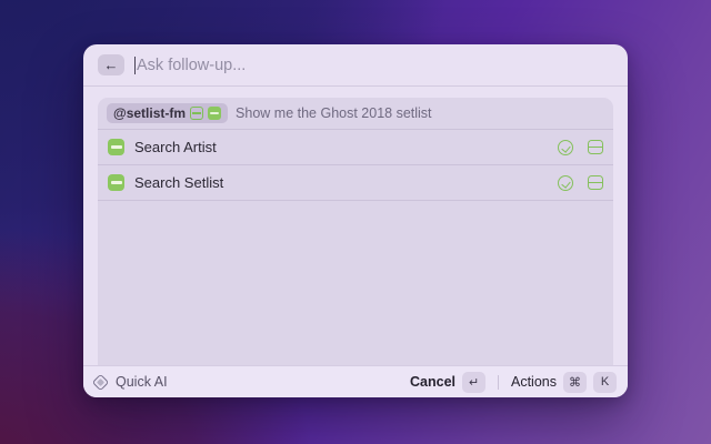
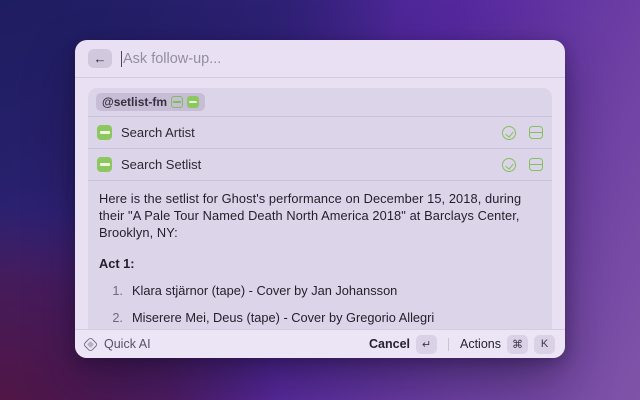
  ←
  Ask follow-up...
  @setlist-fm
- Show me the Ghost 2018 setlist
  Search Artist
  Search Setlist
+ Here is the setlist for Ghost's performance on December 15, 2018, during their "A Pale Tour Named Death North America 2018" at Barclays Center, Brooklyn, NY:
+ Act 1:
+ 1.
+ Klara stjärnor (tape) - Cover by Jan Johansson
+ 2.
+ Miserere Mei, Deus (tape) - Cover by Gregorio Allegri
  Quick AI
  Cancel
  ↵
  Actions
  ⌘
  K
